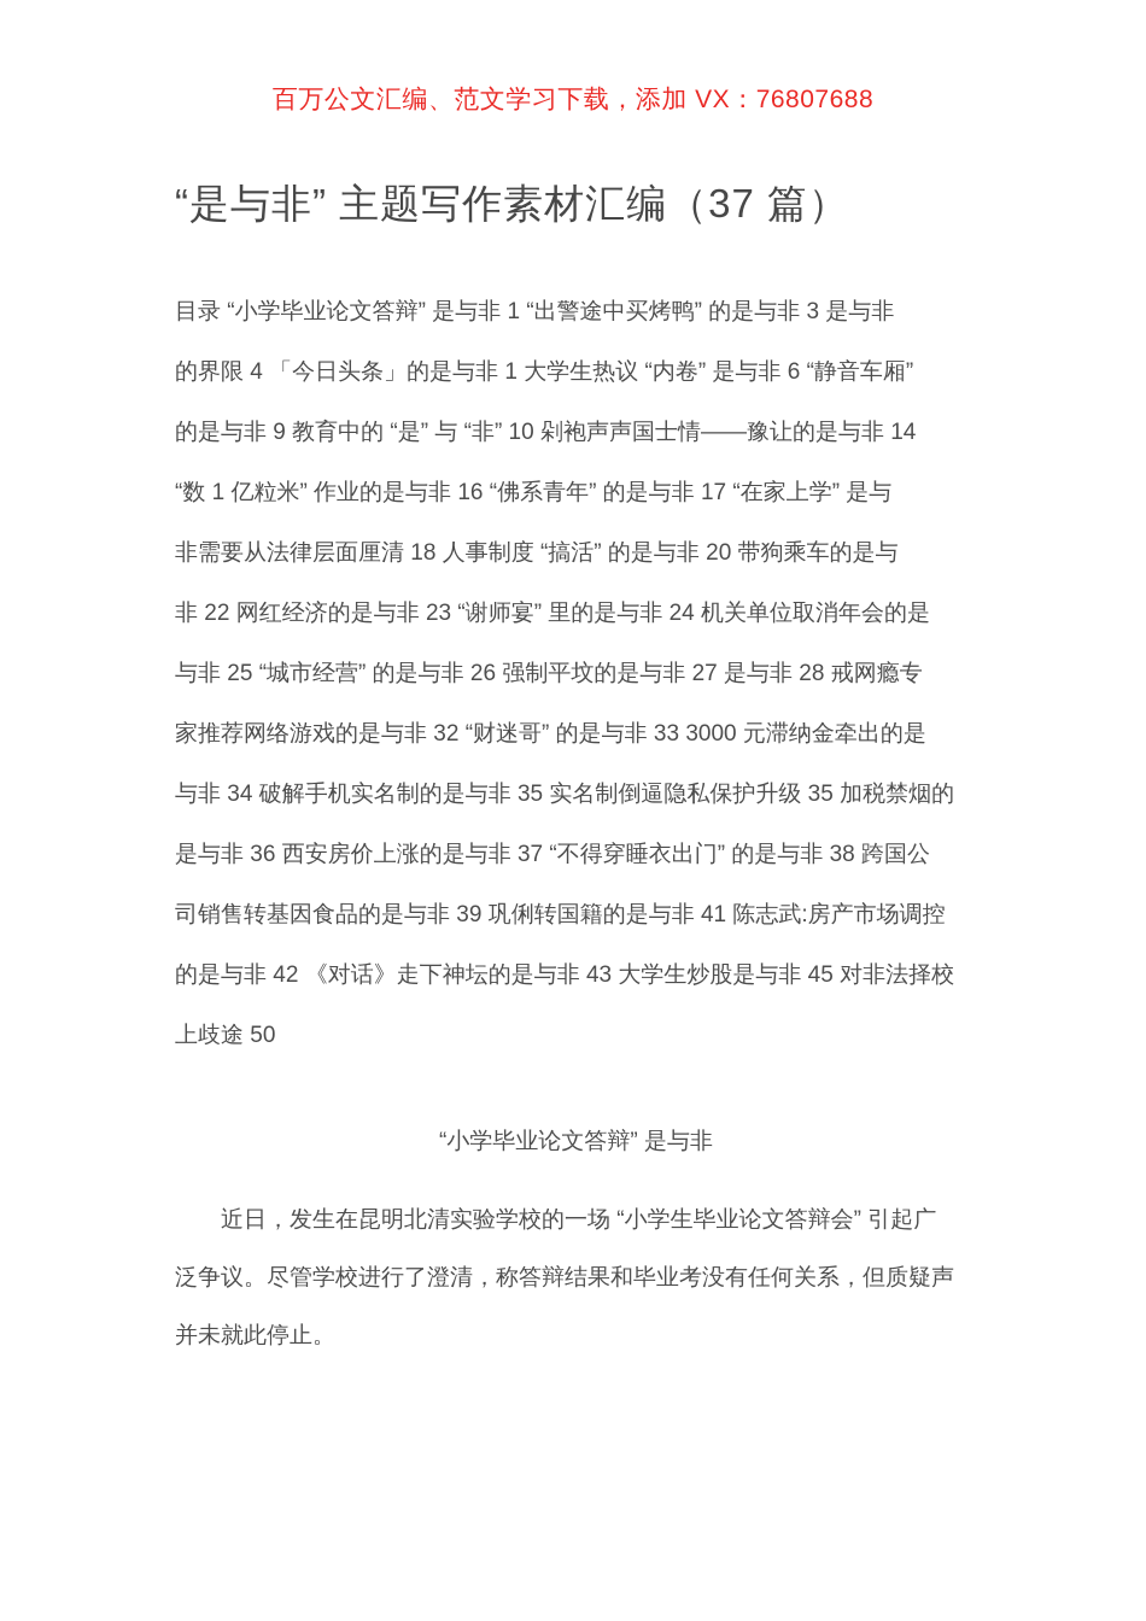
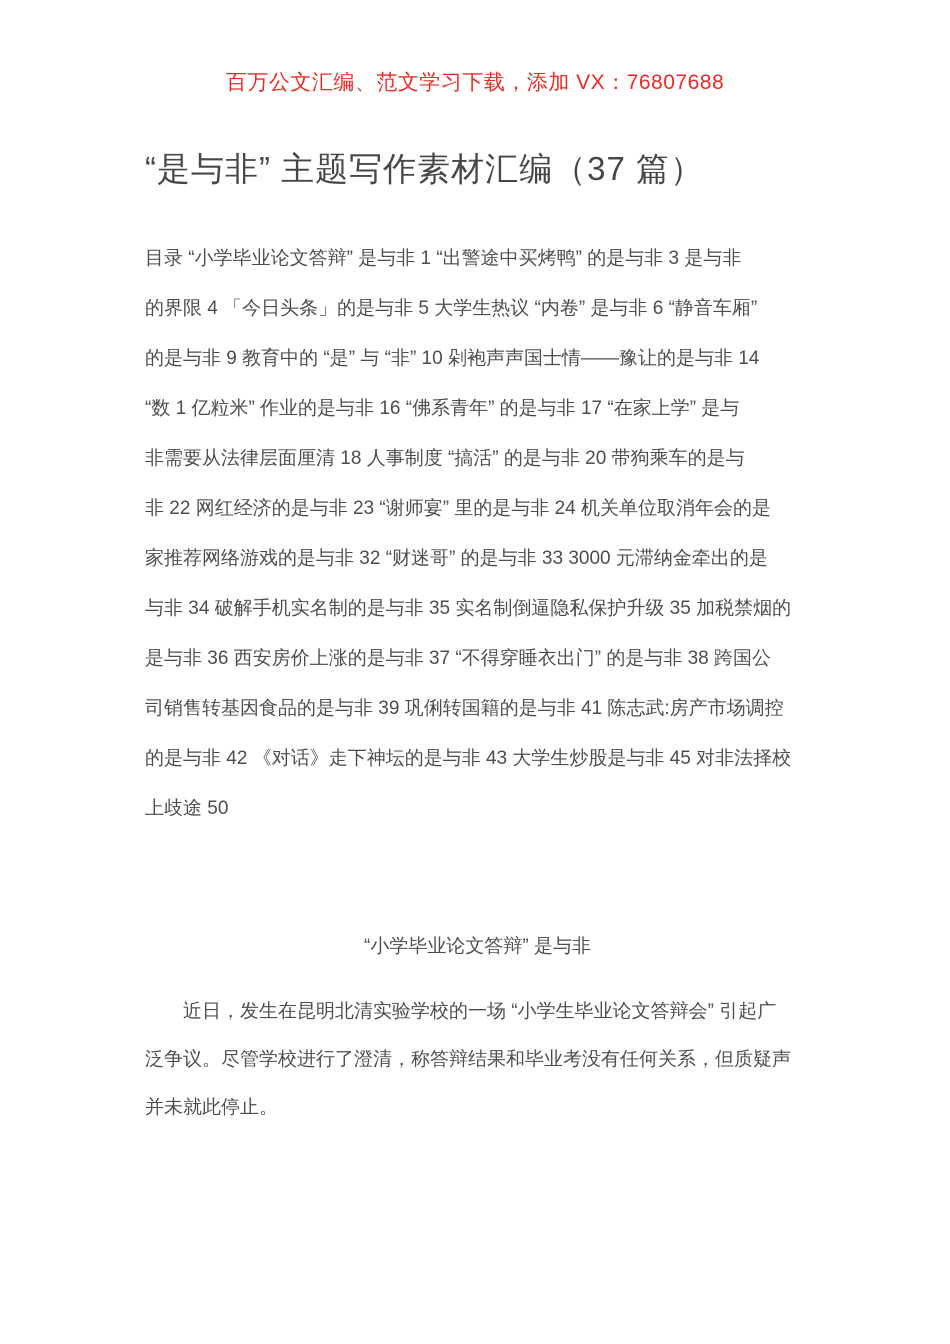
  百万公文汇编、范文学习下载，添加 VX：76807688
  “是与非” 主题写作素材汇编（37 篇）
  目录 “小学毕业论文答辩” 是与非 1 “出警途中买烤鸭” 的是与非 3 是与非
- 的界限 4 「今日头条」的是与非 1 大学生热议 “内卷” 是与非 6 “静音车厢”
+ 的界限 4 「今日头条」的是与非 5 大学生热议 “内卷” 是与非 6 “静音车厢”
  的是与非 9 教育中的 “是” 与 “非” 10 剁袍声声国士情——豫让的是与非 14
  “数 1 亿粒米” 作业的是与非 16 “佛系青年” 的是与非 17 “在家上学” 是与
  非需要从法律层面厘清 18 人事制度 “搞活” 的是与非 20 带狗乘车的是与
  非 22 网红经济的是与非 23 “谢师宴” 里的是与非 24 机关单位取消年会的是
- 与非 25 “城市经营” 的是与非 26 强制平坟的是与非 27 是与非 28 戒网瘾专
  家推荐网络游戏的是与非 32 “财迷哥” 的是与非 33 3000 元滞纳金牵出的是
  与非 34 破解手机实名制的是与非 35 实名制倒逼隐私保护升级 35 加税禁烟的
  是与非 36 西安房价上涨的是与非 37 “不得穿睡衣出门” 的是与非 38 跨国公
  司销售转基因食品的是与非 39 巩俐转国籍的是与非 41 陈志武:房产市场调控
  的是与非 42 《对话》走下神坛的是与非 43 大学生炒股是与非 45 对非法择校
  上歧途 50
  “小学毕业论文答辩” 是与非
  近日，发生在昆明北清实验学校的一场 “小学生毕业论文答辩会” 引起广
  泛争议。尽管学校进行了澄清，称答辩结果和毕业考没有任何关系，但质疑声
  并未就此停止。
